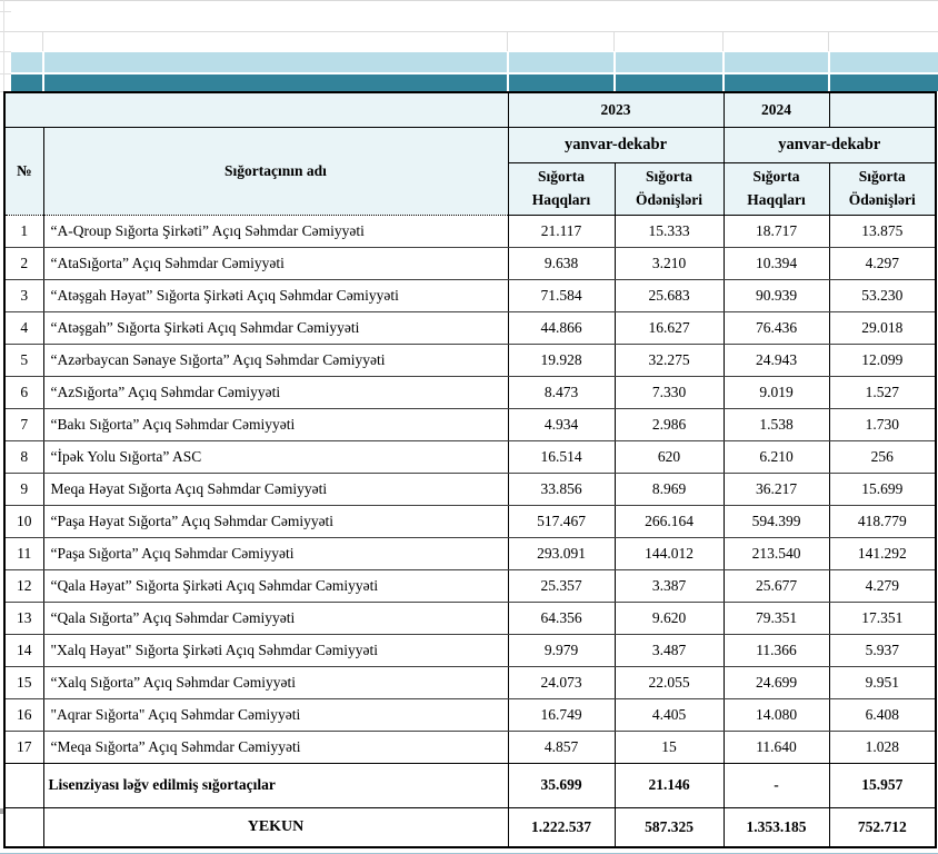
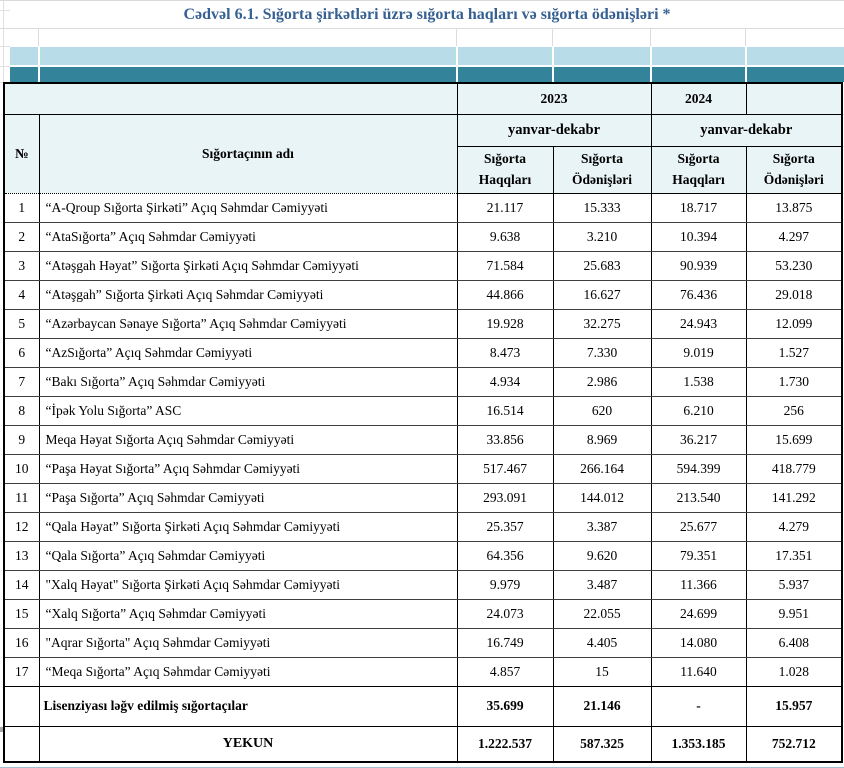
+ Cədvəl 6.1. Sığorta şirkətləri üzrə sığorta haqları və sığorta ödənişləri *
  	2023	2024
  №	Sığortaçının adı	yanvar-dekabr	yanvar-dekabr
  Sığorta Haqqları	Sığorta Ödənişləri	Sığorta Haqqları	Sığorta Ödənişləri
  1	“A-Qroup Sığorta Şirkəti” Açıq Səhmdar Cəmiyyəti	21.117	15.333	18.717	13.875
  2	“AtaSığorta” Açıq Səhmdar Cəmiyyəti	9.638	3.210	10.394	4.297
  3	“Atəşgah Həyat” Sığorta Şirkəti Açıq Səhmdar Cəmiyyəti	71.584	25.683	90.939	53.230
  4	“Atəşgah” Sığorta Şirkəti Açıq Səhmdar Cəmiyyəti	44.866	16.627	76.436	29.018
  5	“Azərbaycan Sənaye Sığorta” Açıq Səhmdar Cəmiyyəti	19.928	32.275	24.943	12.099
  6	“AzSığorta” Açıq Səhmdar Cəmiyyəti	8.473	7.330	9.019	1.527
  7	“Bakı Sığorta” Açıq Səhmdar Cəmiyyəti	4.934	2.986	1.538	1.730
  8	“İpək Yolu Sığorta” ASC	16.514	620	6.210	256
  9	Meqa Həyat Sığorta Açıq Səhmdar Cəmiyyəti	33.856	8.969	36.217	15.699
  10	“Paşa Həyat Sığorta” Açıq Səhmdar Cəmiyyəti	517.467	266.164	594.399	418.779
  11	“Paşa Sığorta” Açıq Səhmdar Cəmiyyəti	293.091	144.012	213.540	141.292
  12	“Qala Həyat” Sığorta Şirkəti Açıq Səhmdar Cəmiyyəti	25.357	3.387	25.677	4.279
  13	“Qala Sığorta” Açıq Səhmdar Cəmiyyəti	64.356	9.620	79.351	17.351
  14	"Xalq Həyat" Sığorta Şirkəti Açıq Səhmdar Cəmiyyəti	9.979	3.487	11.366	5.937
  15	“Xalq Sığorta” Açıq Səhmdar Cəmiyyəti	24.073	22.055	24.699	9.951
  16	"Aqrar Sığorta" Açıq Səhmdar Cəmiyyəti	16.749	4.405	14.080	6.408
  17	“Meqa Sığorta” Açıq Səhmdar Cəmiyyəti	4.857	15	11.640	1.028
  	Lisenziyası ləğv edilmiş sığortaçılar	35.699	21.146	-	15.957
  	YEKUN	1.222.537	587.325	1.353.185	752.712
